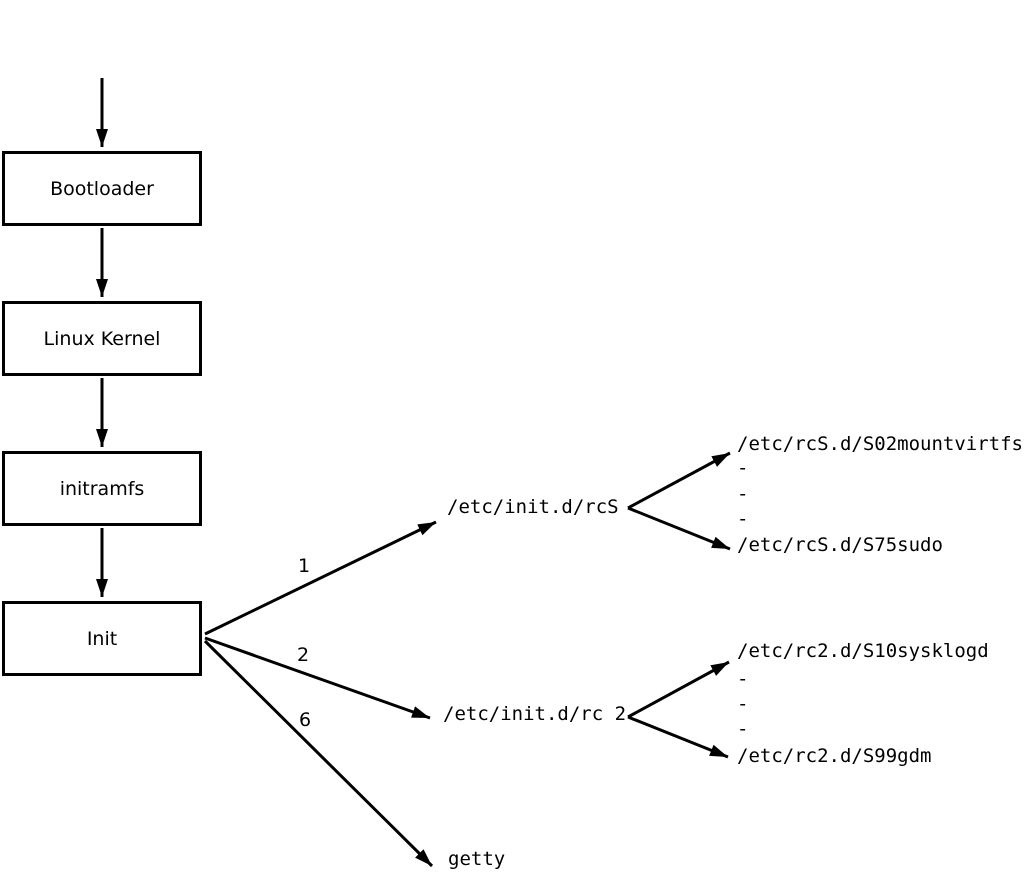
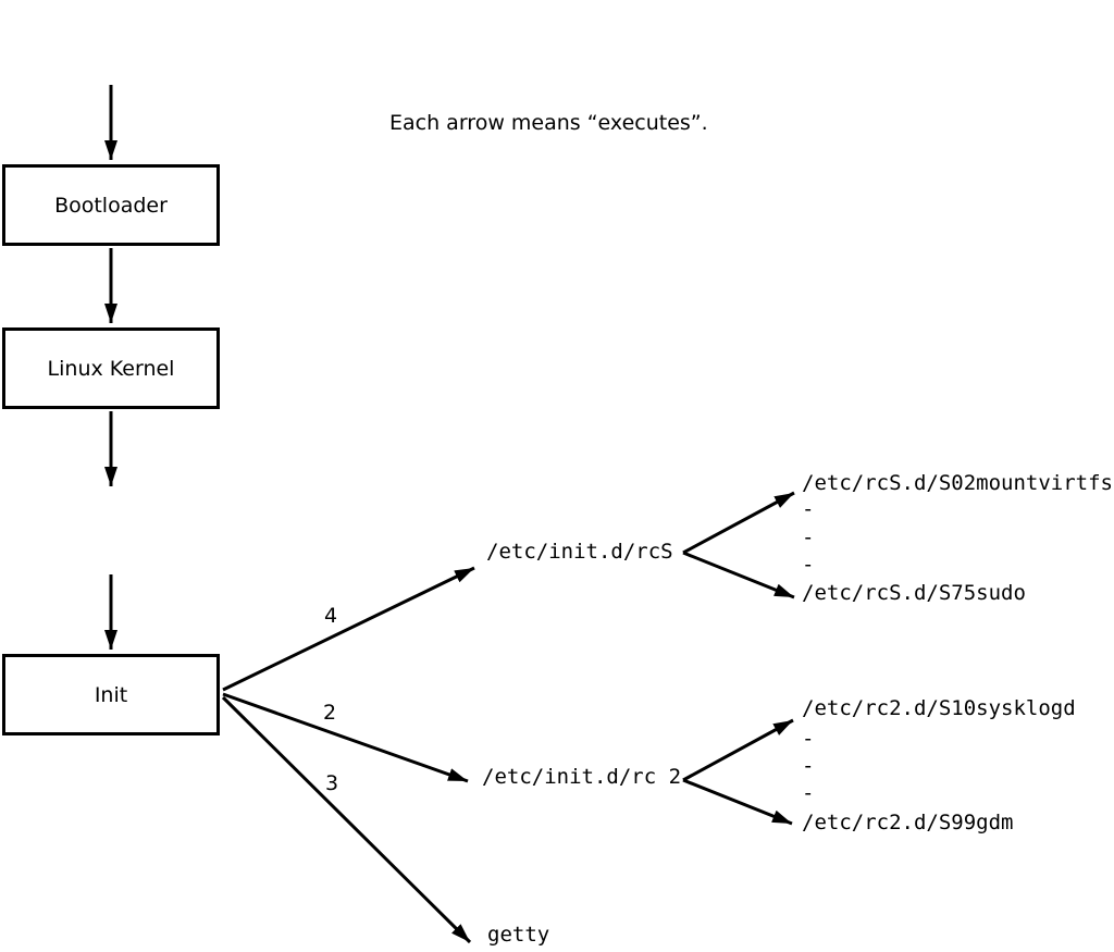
  Bootloader
  Linux Kernel
- initramfs
  Init
+ Each arrow means “executes”.
- 1
+ 4
  2
- 6
+ 3
  /etc/init.d/rcS
  /etc/init.d/rc 2
  getty
  /etc/rcS.d/S02mountvirtfs
  -
  -
  -
  /etc/rcS.d/S75sudo
  /etc/rc2.d/S10sysklogd
  -
  -
  -
  /etc/rc2.d/S99gdm
